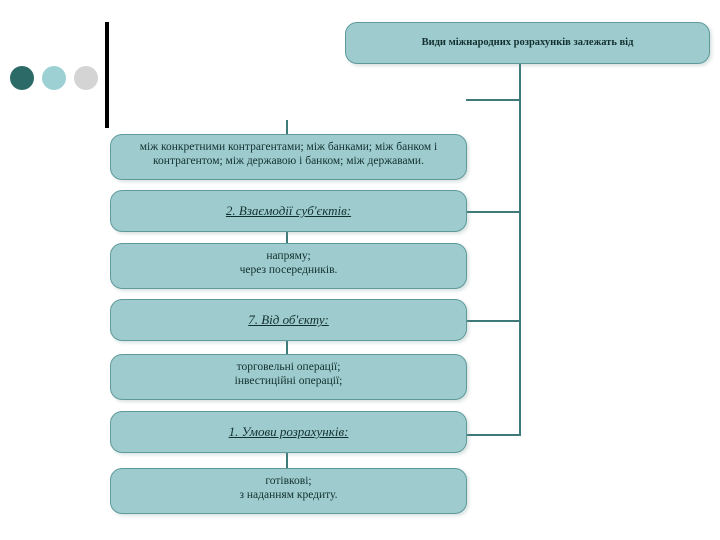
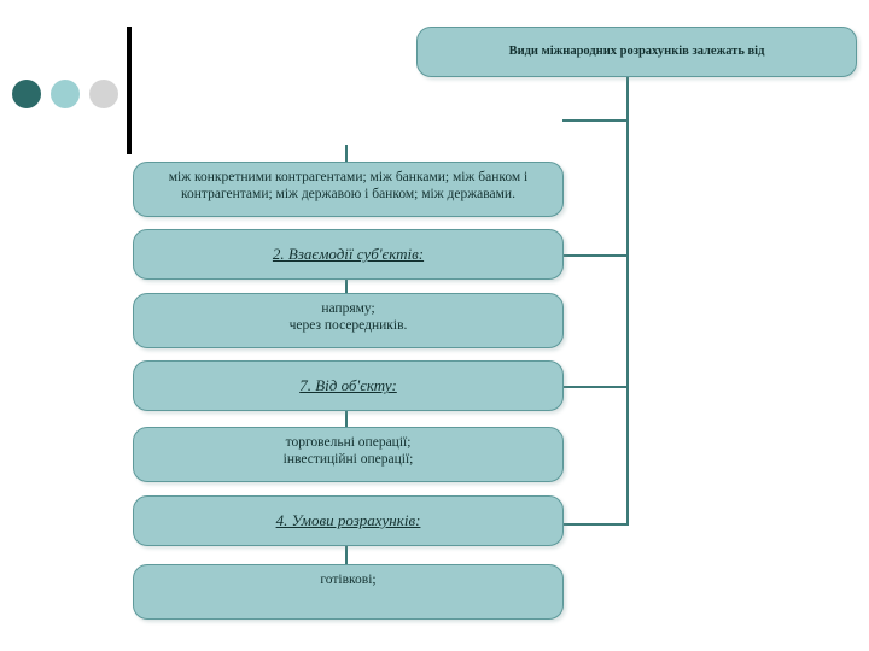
  Види міжнародних розрахунків залежать від
  між конкретними контрагентами; між банками; між банком і
- контрагентом; між державою і банком; між державами.
+ контрагентами; між державою і банком; між державами.
  2. Взаємодії суб'єктів:
  напряму;
  через посередників.
  7. Від об'єкту:
  торговельні операції;
  інвестиційні операції;
- 1. Умови розрахунків:
+ 4. Умови розрахунків:
  готівкові;
- з наданням кредиту.
